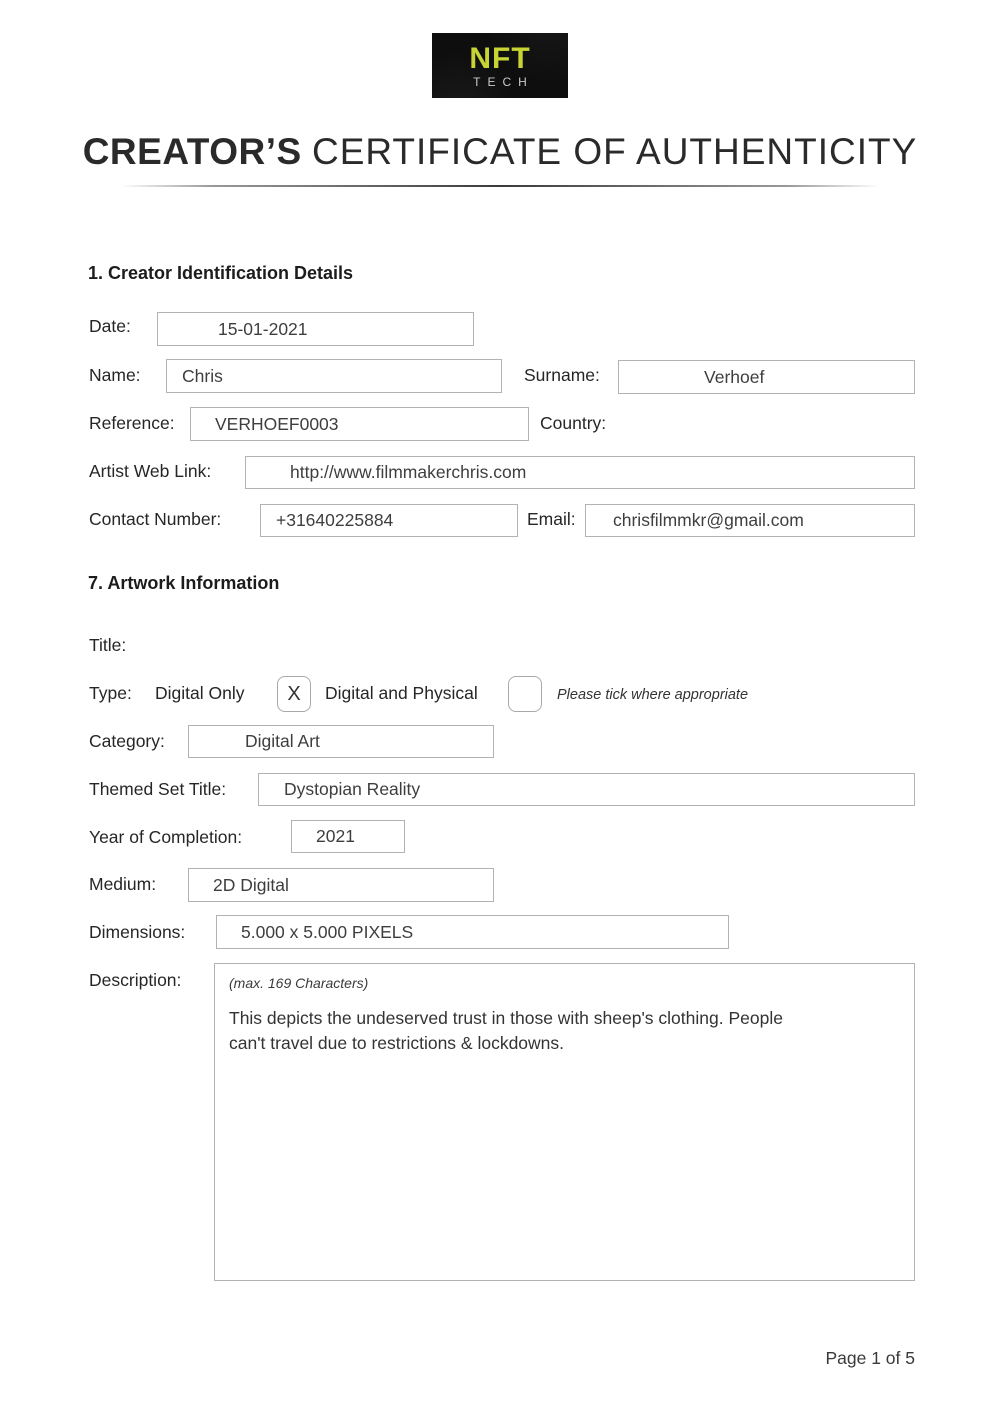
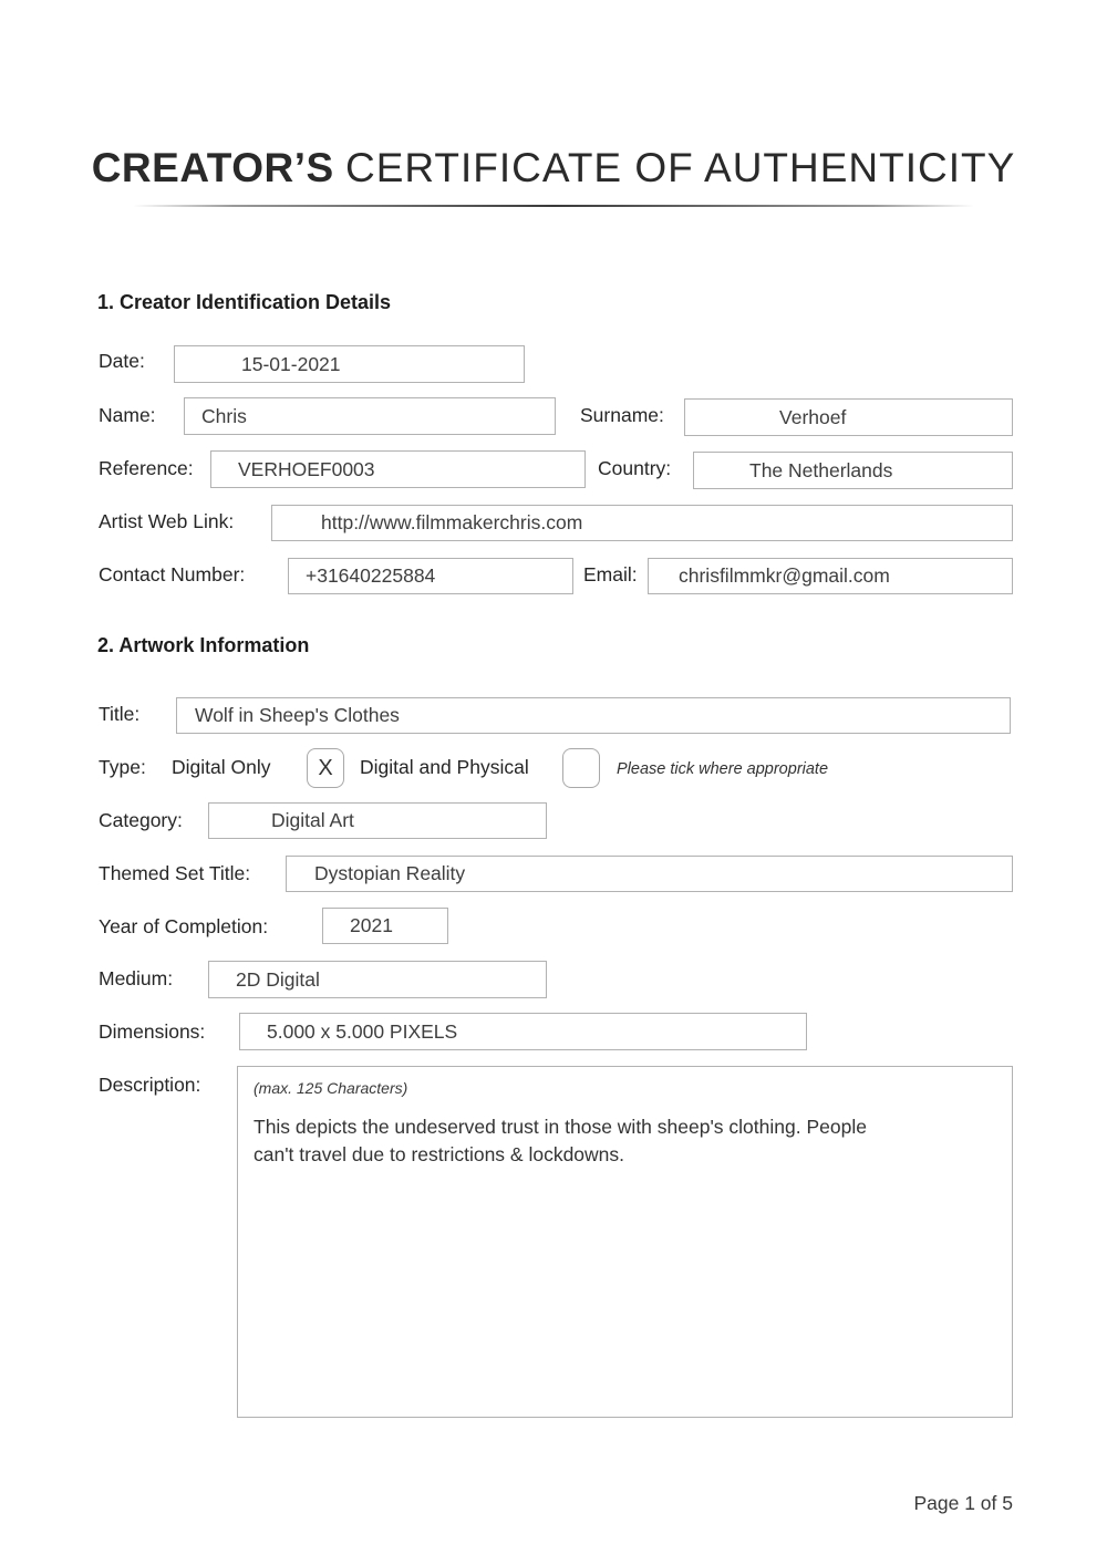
- NFT
- TECH
  CREATOR’S CERTIFICATE OF AUTHENTICITY
  1. Creator Identification Details
  Date:
  15-01-2021
  Name:
  Chris
  Surname:
  Verhoef
  Reference:
  VERHOEF0003
  Country:
+ The Netherlands
  Artist Web Link:
  http://www.filmmakerchris.com
  Contact Number:
  +31640225884
  Email:
  chrisfilmmkr@gmail.com
- 7. Artwork Information
+ 2. Artwork Information
  Title:
+ Wolf in Sheep's Clothes
  Type:
  Digital Only
  X
  Digital and Physical
  Please tick where appropriate
  Category:
  Digital Art
  Themed Set Title:
  Dystopian Reality
  Year of Completion:
  2021
  Medium:
  2D Digital
  Dimensions:
  5.000 x 5.000 PIXELS
  Description:
- (max. 169 Characters)
+ (max. 125 Characters)
  This depicts the undeserved trust in those with sheep's clothing. People
  can't travel due to restrictions & lockdowns.
  Page 1 of 5
